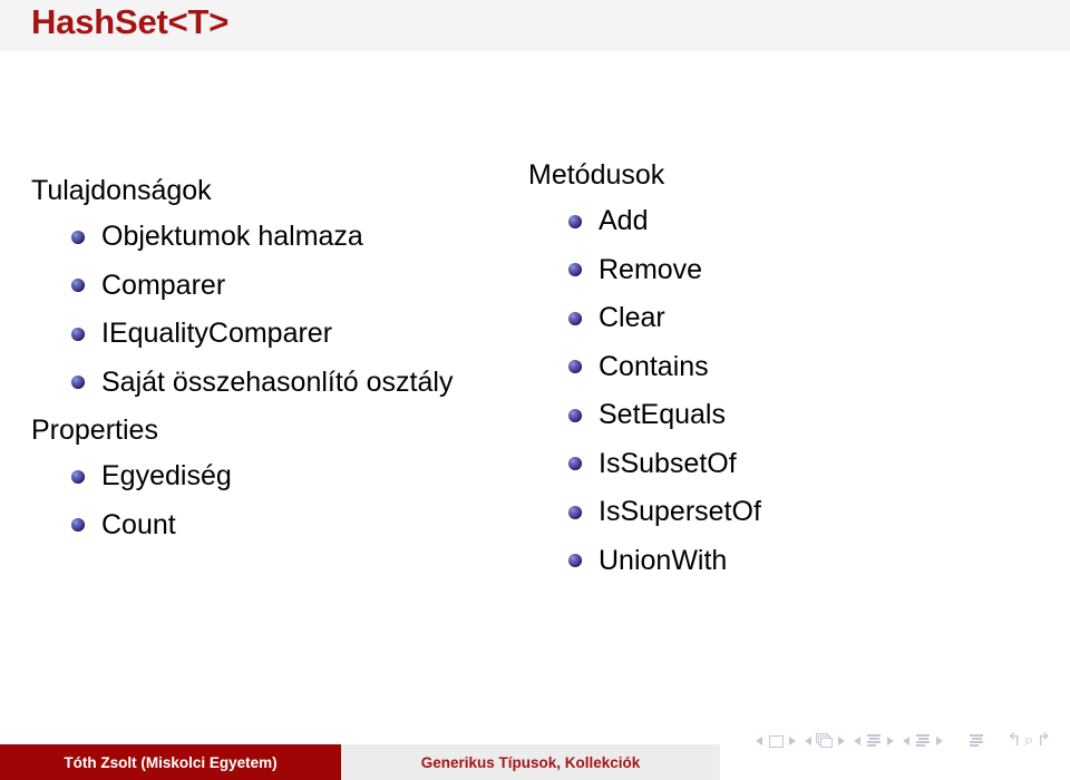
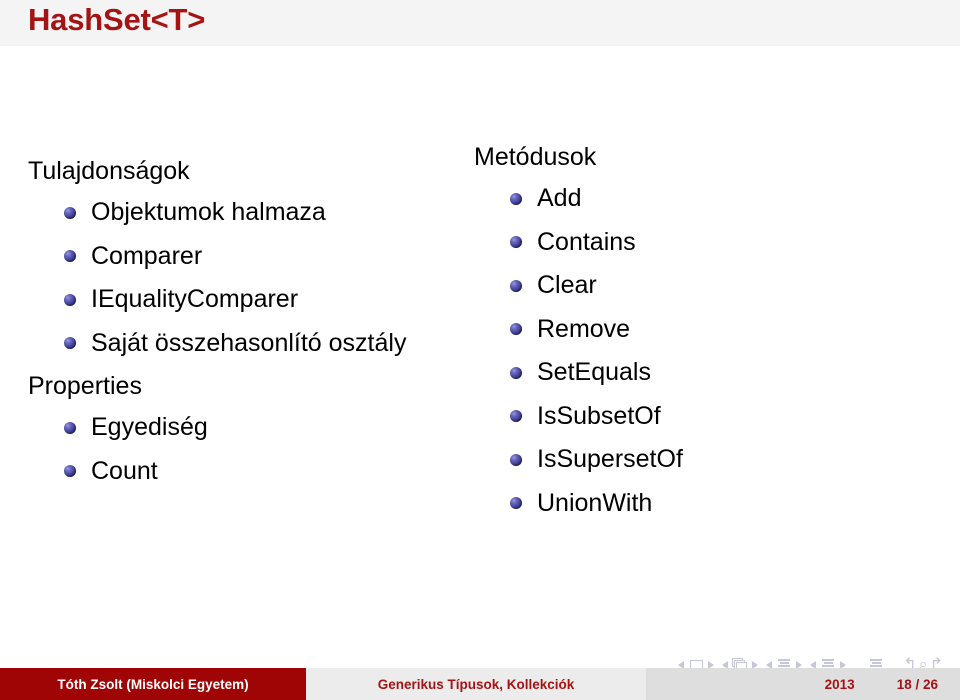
  HashSet<T>
  Tulajdonságok
  Objektumok halmaza
  Comparer
  IEqualityComparer
  Saját összehasonlító osztály
  Properties
  Egyediség
  Count
  Metódusok
  Add
- Remove
+ Contains
  Clear
- Contains
+ Remove
  SetEquals
  IsSubsetOf
  IsSupersetOf
  UnionWith
  ↰
  ⌕
  ↱
  Tóth Zsolt (Miskolci Egyetem)
  Generikus Típusok, Kollekciók
+ 2013
+ 18 / 26
